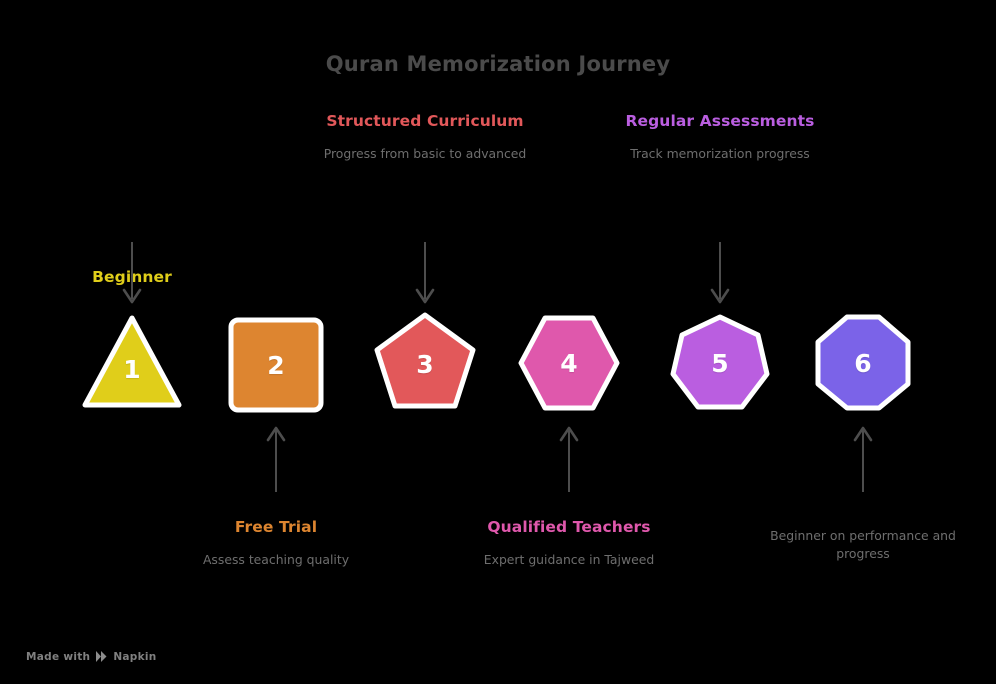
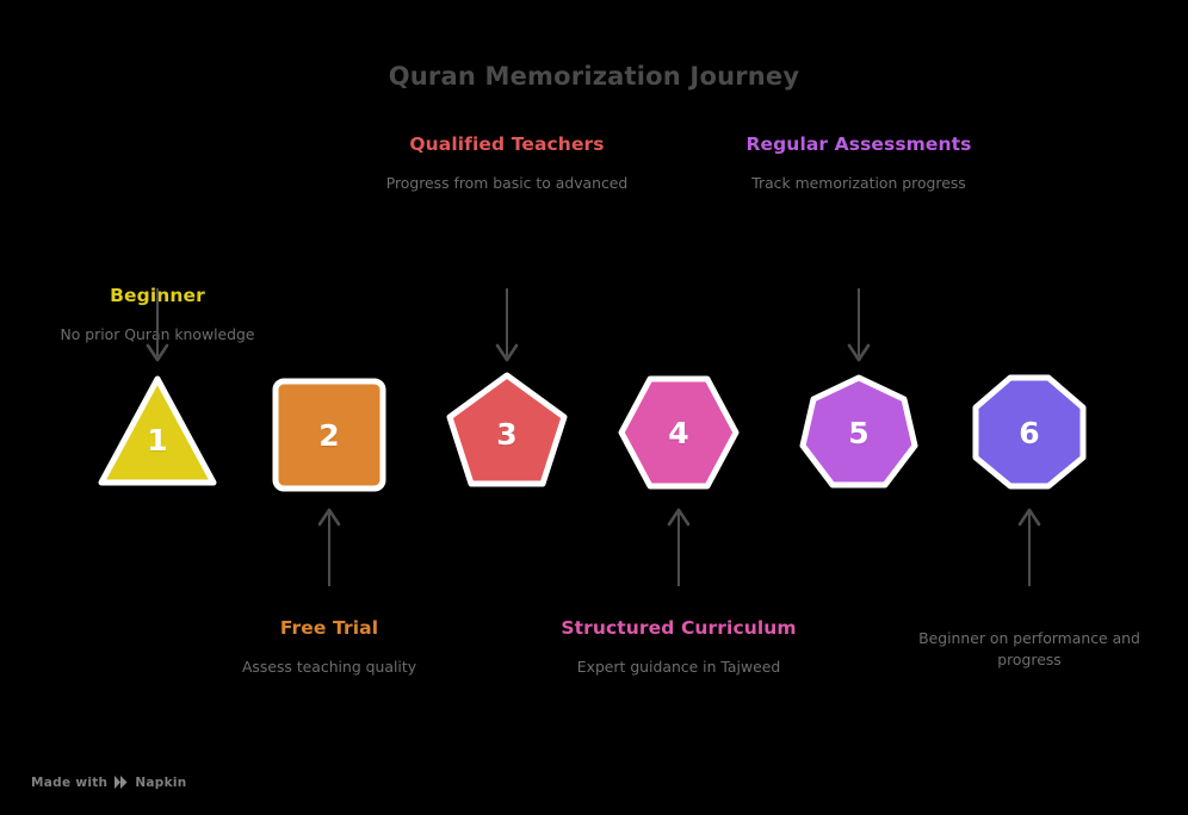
  Quran Memorization Journey
  Beginner
+ No prior Quran knowledge
  1
  Free Trial
  Assess teaching quality
  2
- Structured Curriculum
+ Qualified Teachers
  Progress from basic to advanced
  3
- Qualified Teachers
+ Structured Curriculum
  Expert guidance in Tajweed
  4
  Regular Assessments
  Track memorization progress
  5
  Beginner on performance and progress
  6
  Made with
  Napkin
